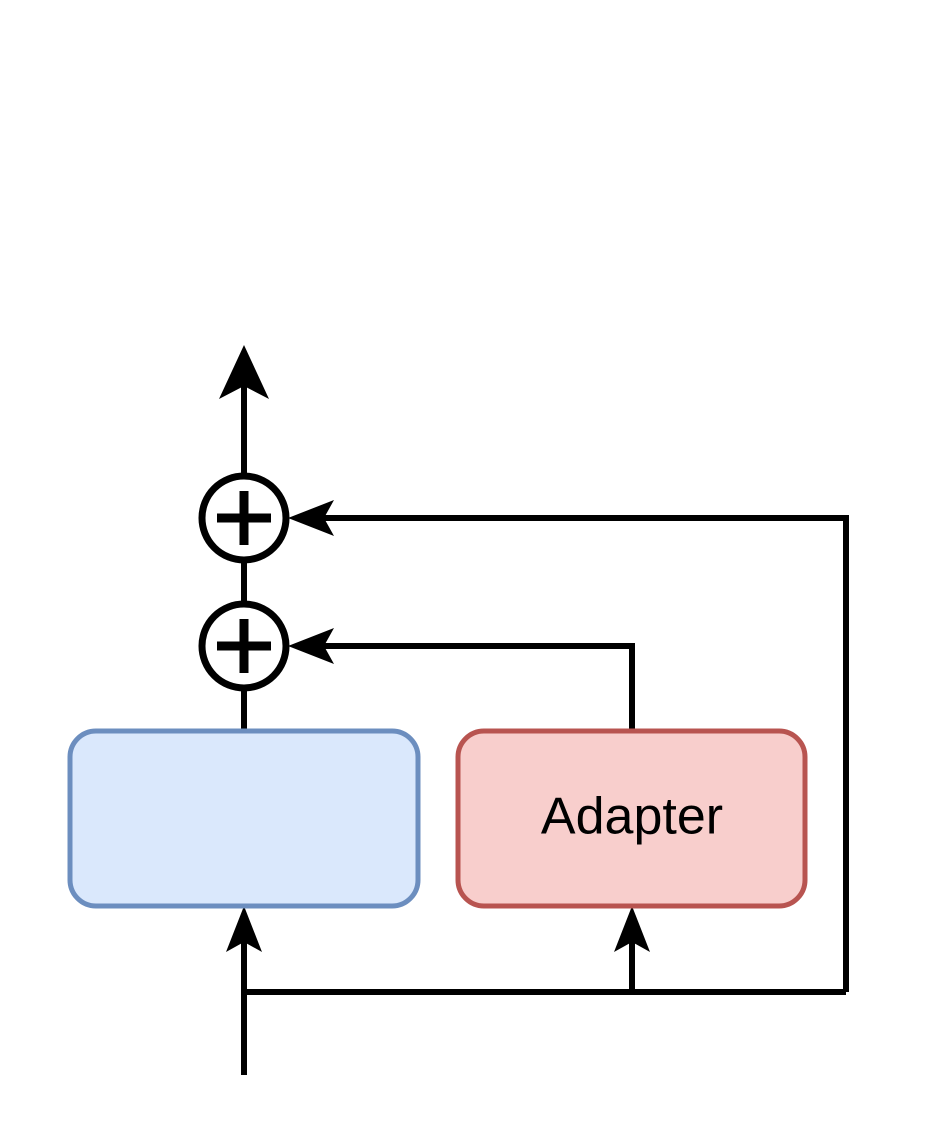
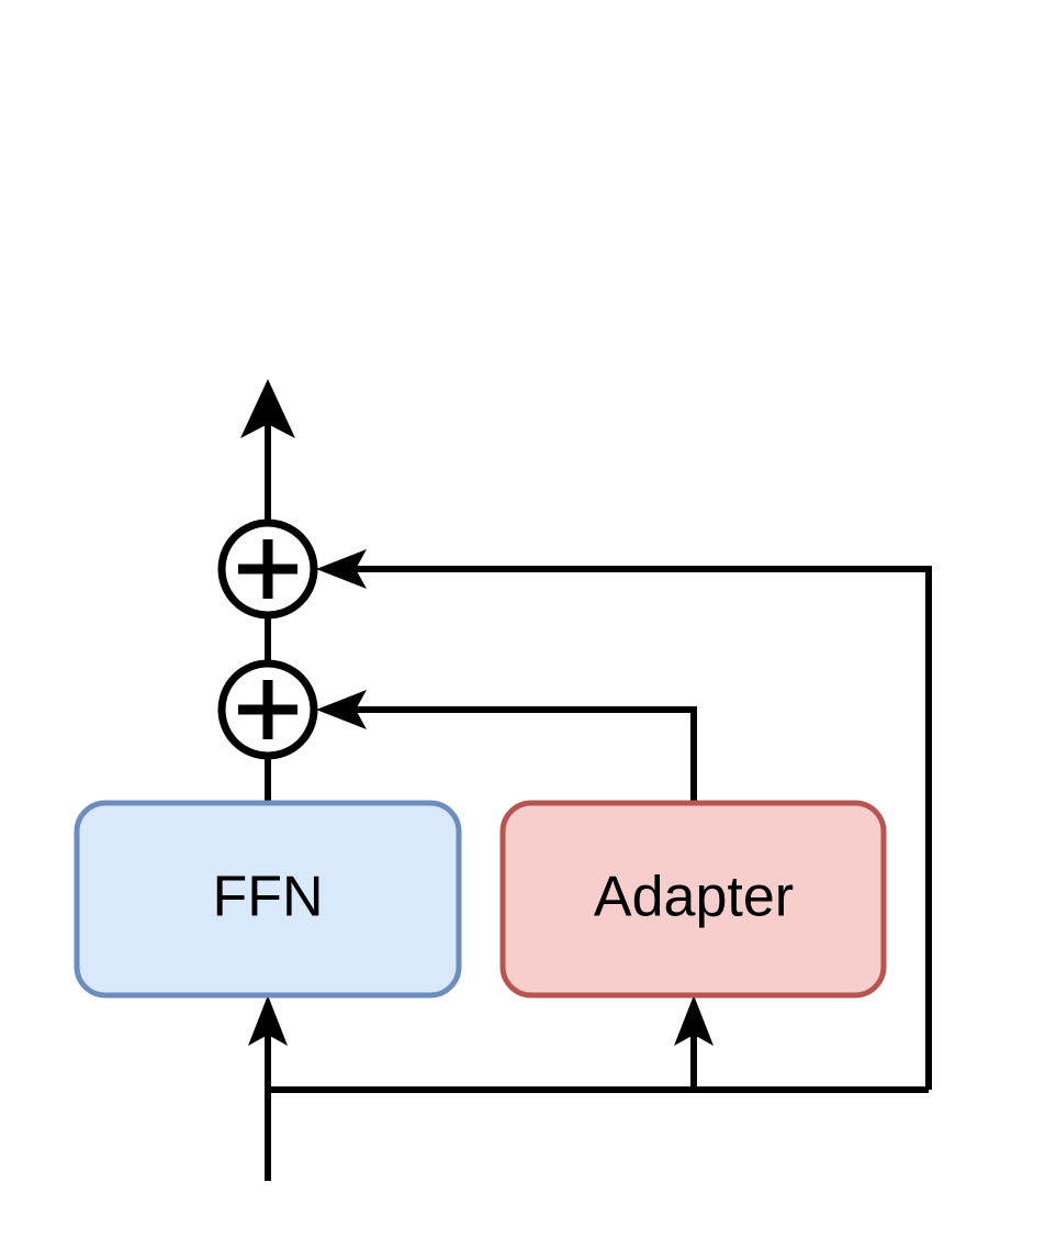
+ FFN
  Adapter
